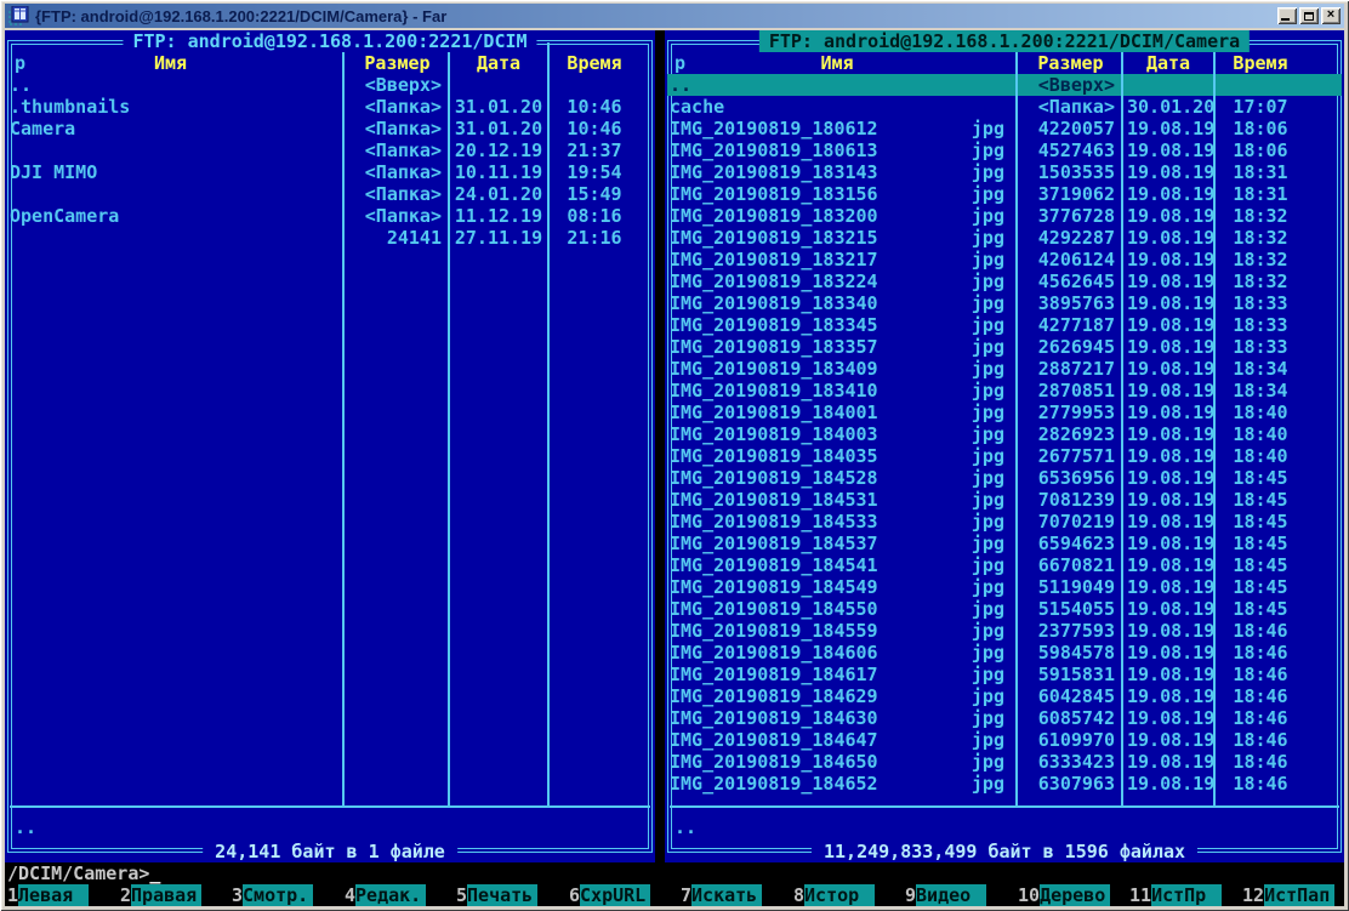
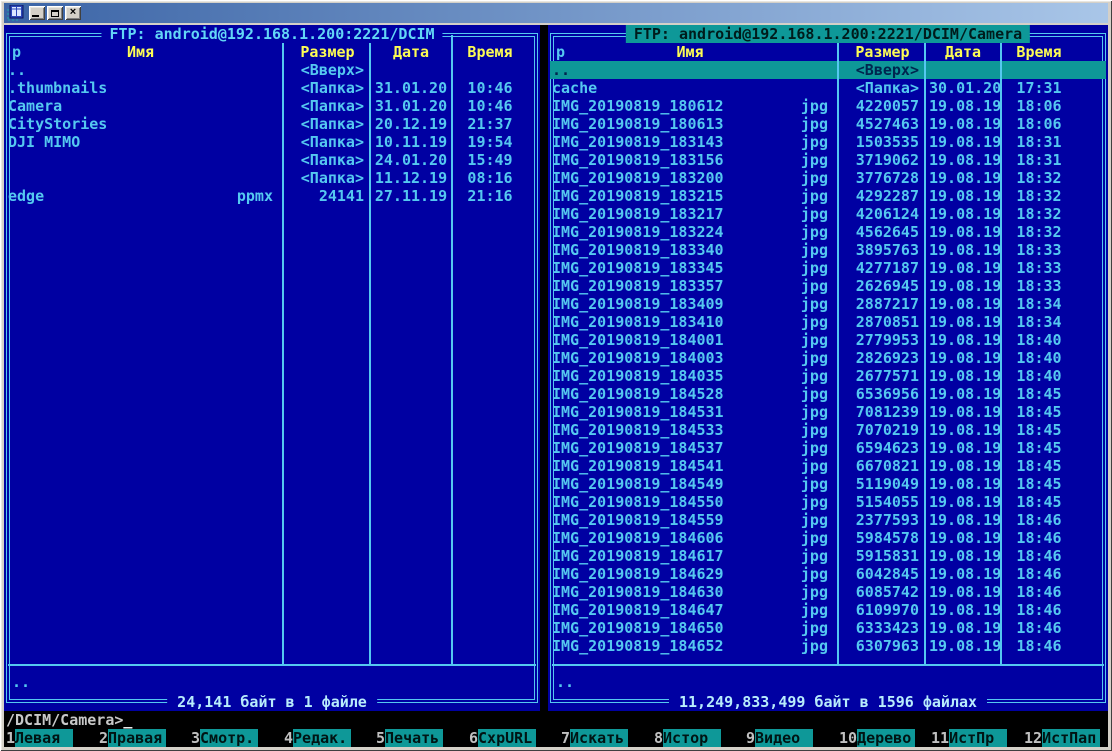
- {FTP: android@192.168.1.200:2221/DCIM/Camera} - Far
  ×
  p
  Имя
  Размер
  Дата
  Время
  ..
  <Вверх>
  .thumbnails
  <Папка>
  31.01.20
  10:46
  Camera
  <Папка>
  31.01.20
  10:46
+ CityStories
  <Папка>
  20.12.19
  21:37
  DJI MIMO
  <Папка>
  10.11.19
  19:54
  <Папка>
  24.01.20
  15:49
- OpenCamera
  <Папка>
  11.12.19
  08:16
+ edge
+ ppmx
  24141
  27.11.19
  21:16
  ..
  24,141 байт в 1 файле
  FTP: android@192.168.1.200:2221/DCIM
  p
  Имя
  Размер
  Дата
  Время
  ..
  <Вверх>
  cache
  <Папка>
  30.01.20
- 17:07
+ 17:31
  IMG_20190819_180612
  jpg
  4220057
  19.08.19
  18:06
  IMG_20190819_180613
  jpg
  4527463
  19.08.19
  18:06
  IMG_20190819_183143
  jpg
  1503535
  19.08.19
  18:31
  IMG_20190819_183156
  jpg
  3719062
  19.08.19
  18:31
  IMG_20190819_183200
  jpg
  3776728
  19.08.19
  18:32
  IMG_20190819_183215
  jpg
  4292287
  19.08.19
  18:32
  IMG_20190819_183217
  jpg
  4206124
  19.08.19
  18:32
  IMG_20190819_183224
  jpg
  4562645
  19.08.19
  18:32
  IMG_20190819_183340
  jpg
  3895763
  19.08.19
  18:33
  IMG_20190819_183345
  jpg
  4277187
  19.08.19
  18:33
  IMG_20190819_183357
  jpg
  2626945
  19.08.19
  18:33
  IMG_20190819_183409
  jpg
  2887217
  19.08.19
  18:34
  IMG_20190819_183410
  jpg
  2870851
  19.08.19
  18:34
  IMG_20190819_184001
  jpg
  2779953
  19.08.19
  18:40
  IMG_20190819_184003
  jpg
  2826923
  19.08.19
  18:40
  IMG_20190819_184035
  jpg
  2677571
  19.08.19
  18:40
  IMG_20190819_184528
  jpg
  6536956
  19.08.19
  18:45
  IMG_20190819_184531
  jpg
  7081239
  19.08.19
  18:45
  IMG_20190819_184533
  jpg
  7070219
  19.08.19
  18:45
  IMG_20190819_184537
  jpg
  6594623
  19.08.19
  18:45
  IMG_20190819_184541
  jpg
  6670821
  19.08.19
  18:45
  IMG_20190819_184549
  jpg
  5119049
  19.08.19
  18:45
  IMG_20190819_184550
  jpg
  5154055
  19.08.19
  18:45
  IMG_20190819_184559
  jpg
  2377593
  19.08.19
  18:46
  IMG_20190819_184606
  jpg
  5984578
  19.08.19
  18:46
  IMG_20190819_184617
  jpg
  5915831
  19.08.19
  18:46
  IMG_20190819_184629
  jpg
  6042845
  19.08.19
  18:46
  IMG_20190819_184630
  jpg
  6085742
  19.08.19
  18:46
  IMG_20190819_184647
  jpg
  6109970
  19.08.19
  18:46
  IMG_20190819_184650
  jpg
  6333423
  19.08.19
  18:46
  IMG_20190819_184652
  jpg
  6307963
  19.08.19
  18:46
  ..
  11,249,833,499 байт в 1596 файлах
  FTP: android@192.168.1.200:2221/DCIM/Camera
  /DCIM/Camera>_
  1
  Левая
  2
  Правая
  3
  Смотр.
  4
  Редак.
  5
  Печать
  6
  СхрURL
  7
  Искать
  8
  Истор
  9
  Видео
  10
  Дерево
  11
  ИстПр
  12
  ИстПап
